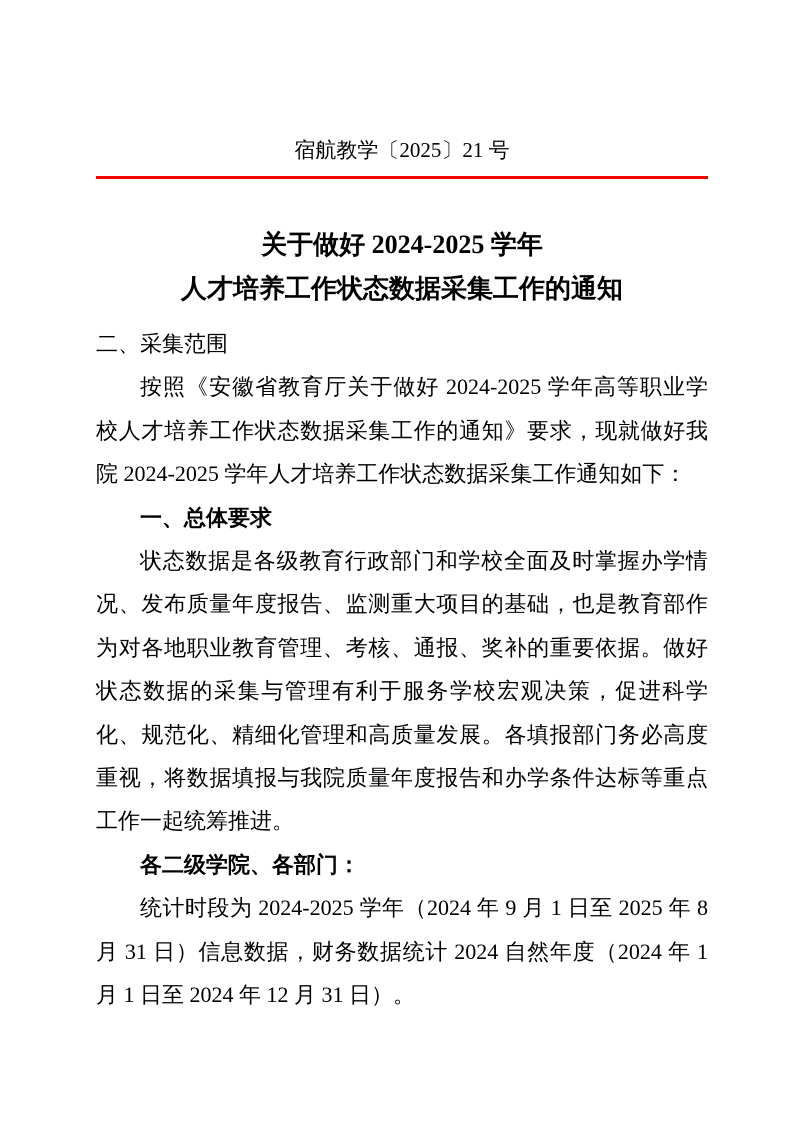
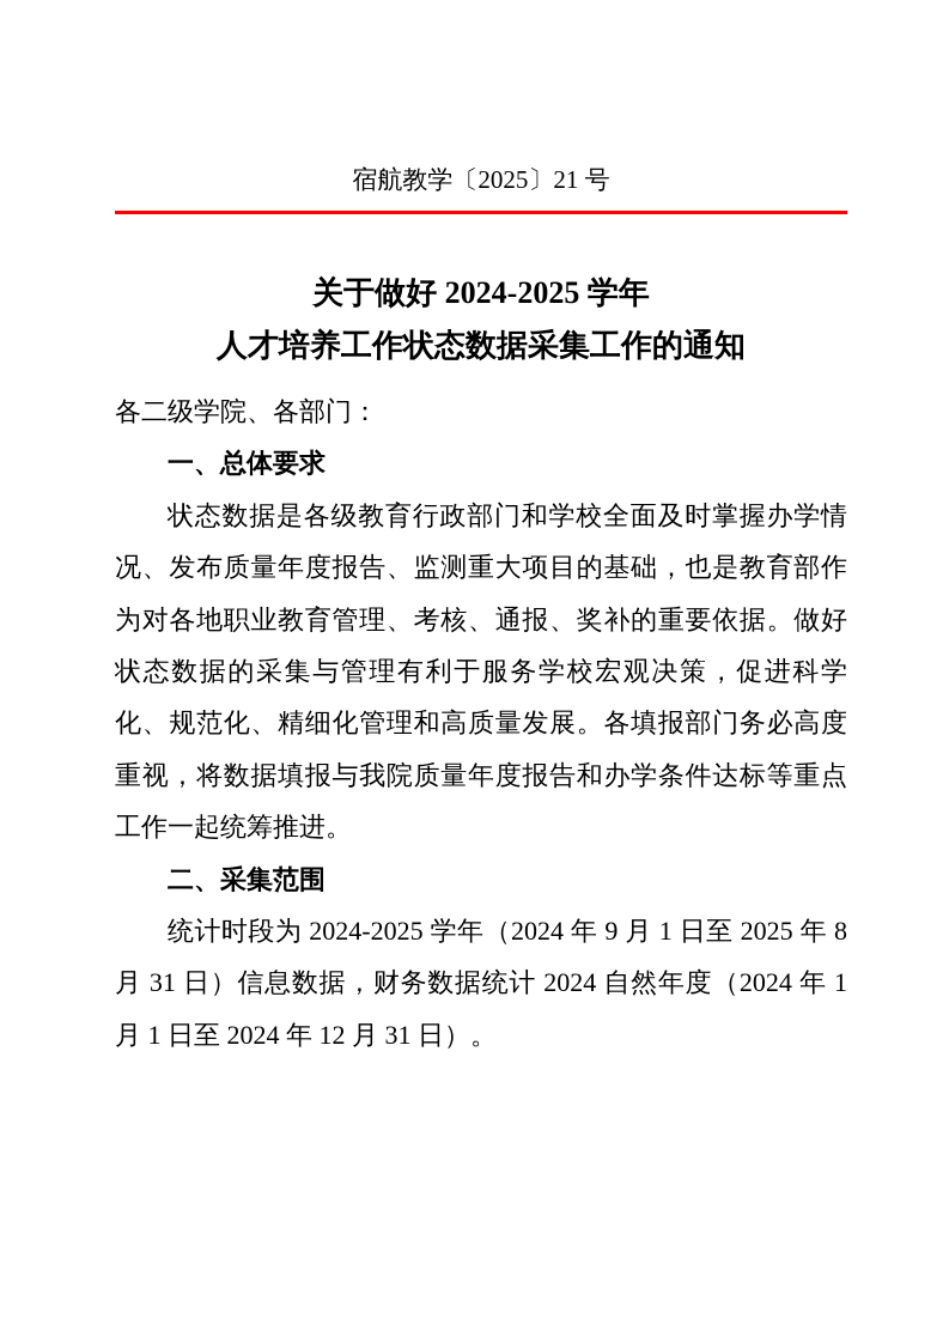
  宿航教学〔2025〕21 号
  关于做好 2024-2025 学年
  人才培养工作状态数据采集工作的通知
- 二、采集范围
+ 各二级学院、各部门：
- 按照《安徽省教育厅关于做好 2024-2025 学年高等职业学校人才培养工作状态数据采集工作的通知》要求，现就做好我院 2024-2025 学年人才培养工作状态数据采集工作通知如下：
  一、总体要求
  状态数据是各级教育行政部门和学校全面及时掌握办学情况、发布质量年度报告、监测重大项目的基础，也是教育部作为对各地职业教育管理、考核、通报、奖补的重要依据。做好状态数据的采集与管理有利于服务学校宏观决策，促进科学化、规范化、精细化管理和高质量发展。各填报部门务必高度重视，将数据填报与我院质量年度报告和办学条件达标等重点工作一起统筹推进。
- 各二级学院、各部门：
+ 二、采集范围
  统计时段为 2024-2025 学年（2024 年 9 月 1 日至 2025 年 8 月 31 日）信息数据，财务数据统计 2024 自然年度（2024 年 1 月 1 日至 2024 年 12 月 31 日）。
